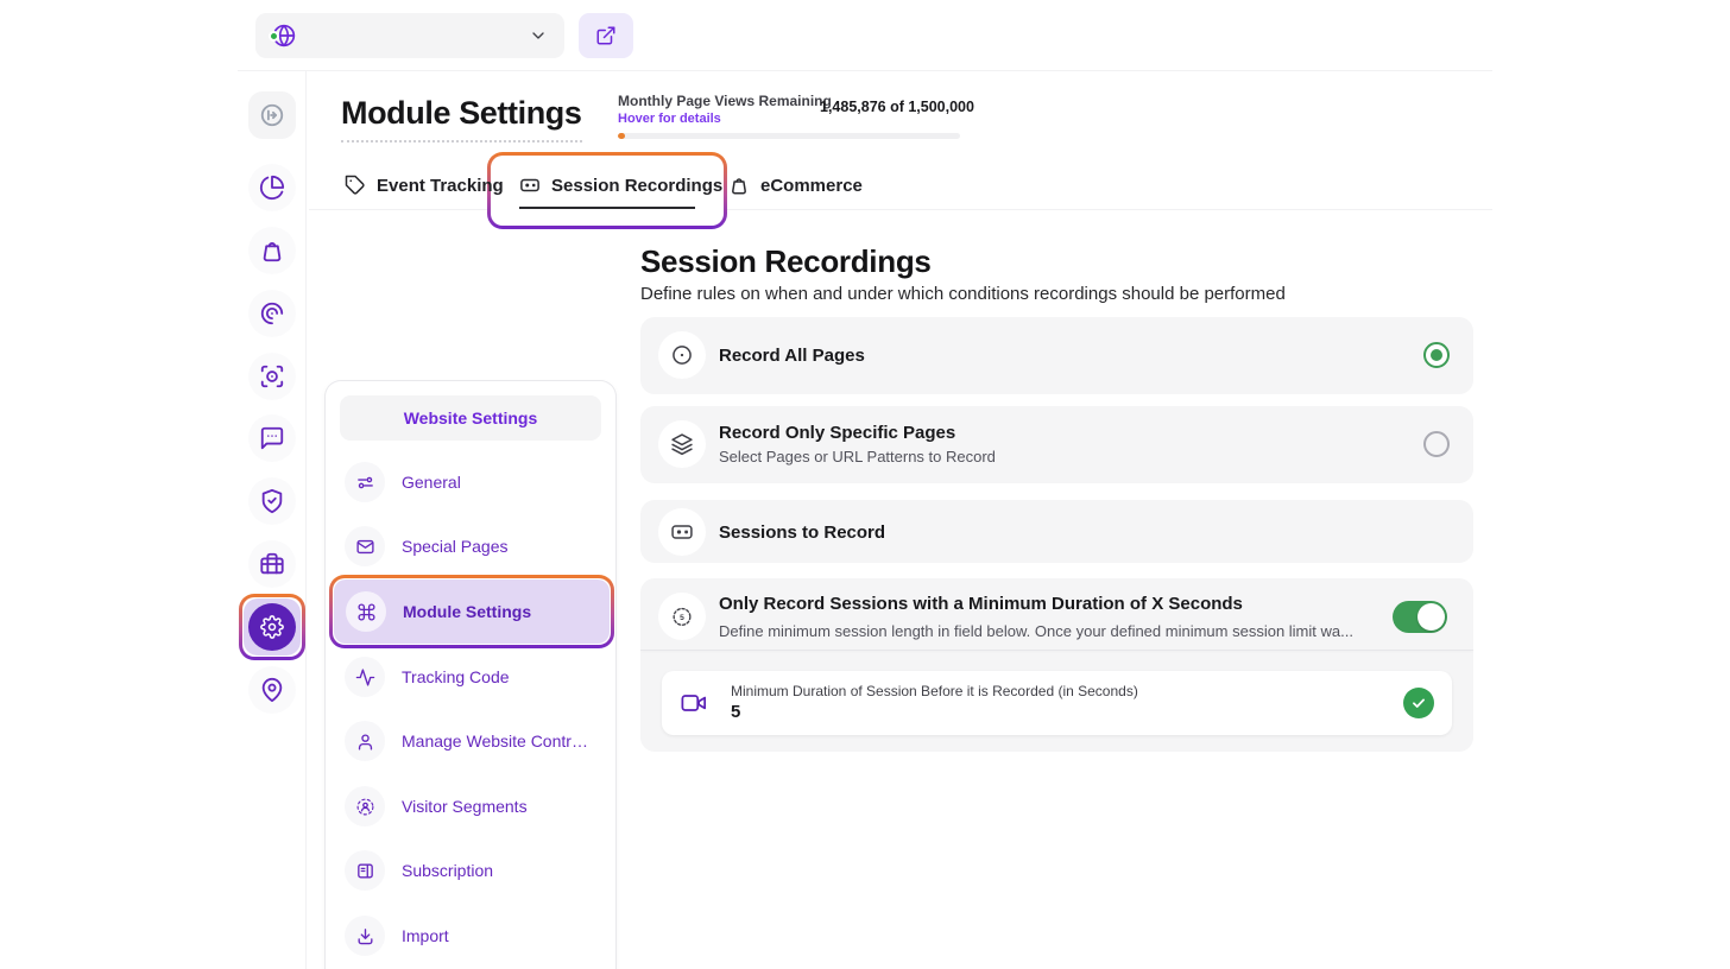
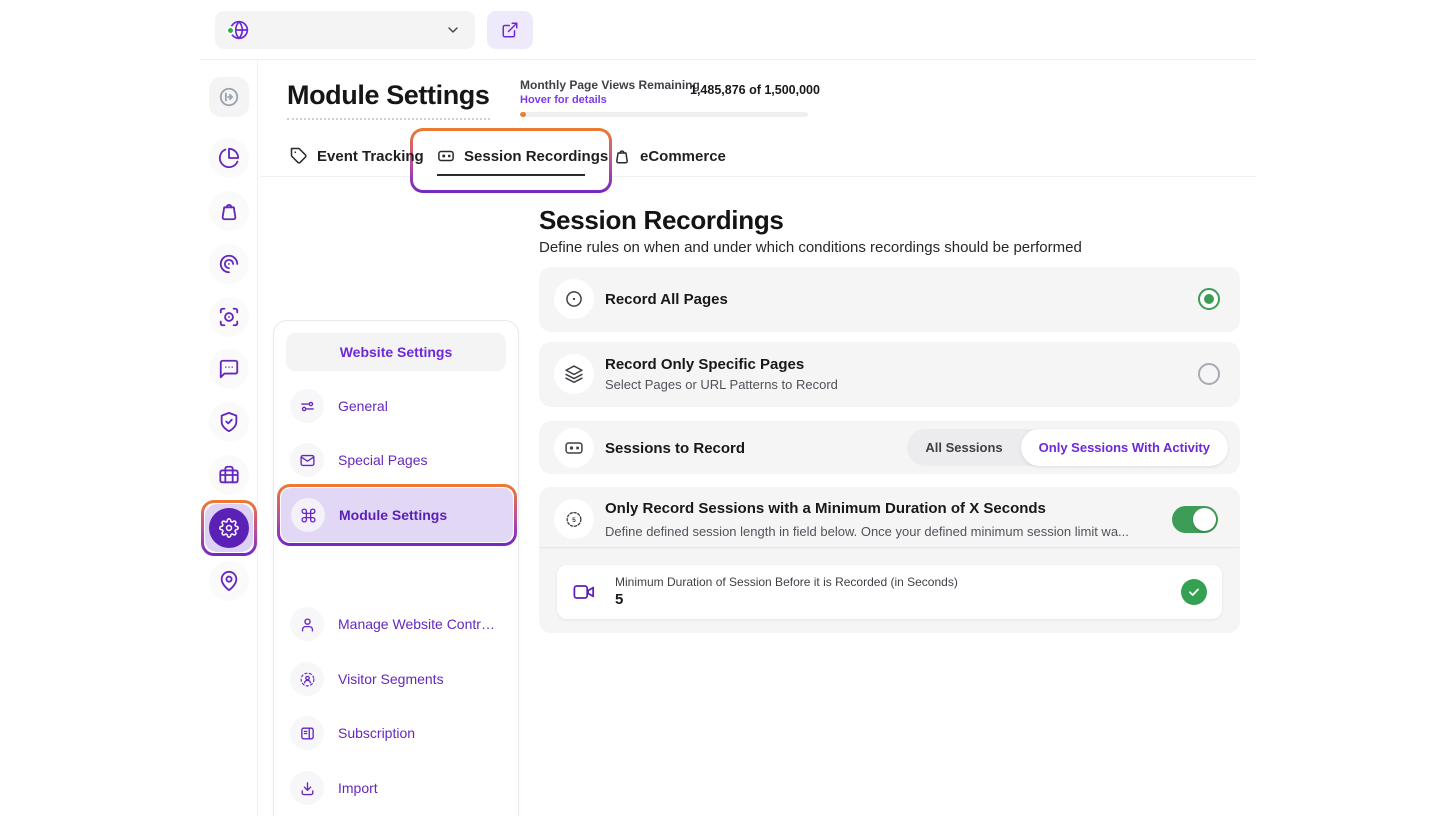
  Module Settings
  Monthly Page Views Remaining
  Hover for details
  1,485,876 of 1,500,000
  Event Tracking
  Session Recordings
  eCommerce
  Website Settings
  General
  Special Pages
  Module Settings
- Tracking Code
  Manage Website Contribu
  Visitor Segments
  Subscription
  Import
  Session Recordings
  Define rules on when and under which conditions recordings should be performed
  Record All Pages
  Record Only Specific Pages
  Select Pages or URL Patterns to Record
  Sessions to Record
+ All Sessions
+ Only Sessions With Activity
  Only Record Sessions with a Minimum Duration of X Seconds
- Define minimum session length in field below. Once your defined minimum session limit wa...
+ Define defined session length in field below. Once your defined minimum session limit wa...
  Minimum Duration of Session Before it is Recorded (in Seconds)
  5
